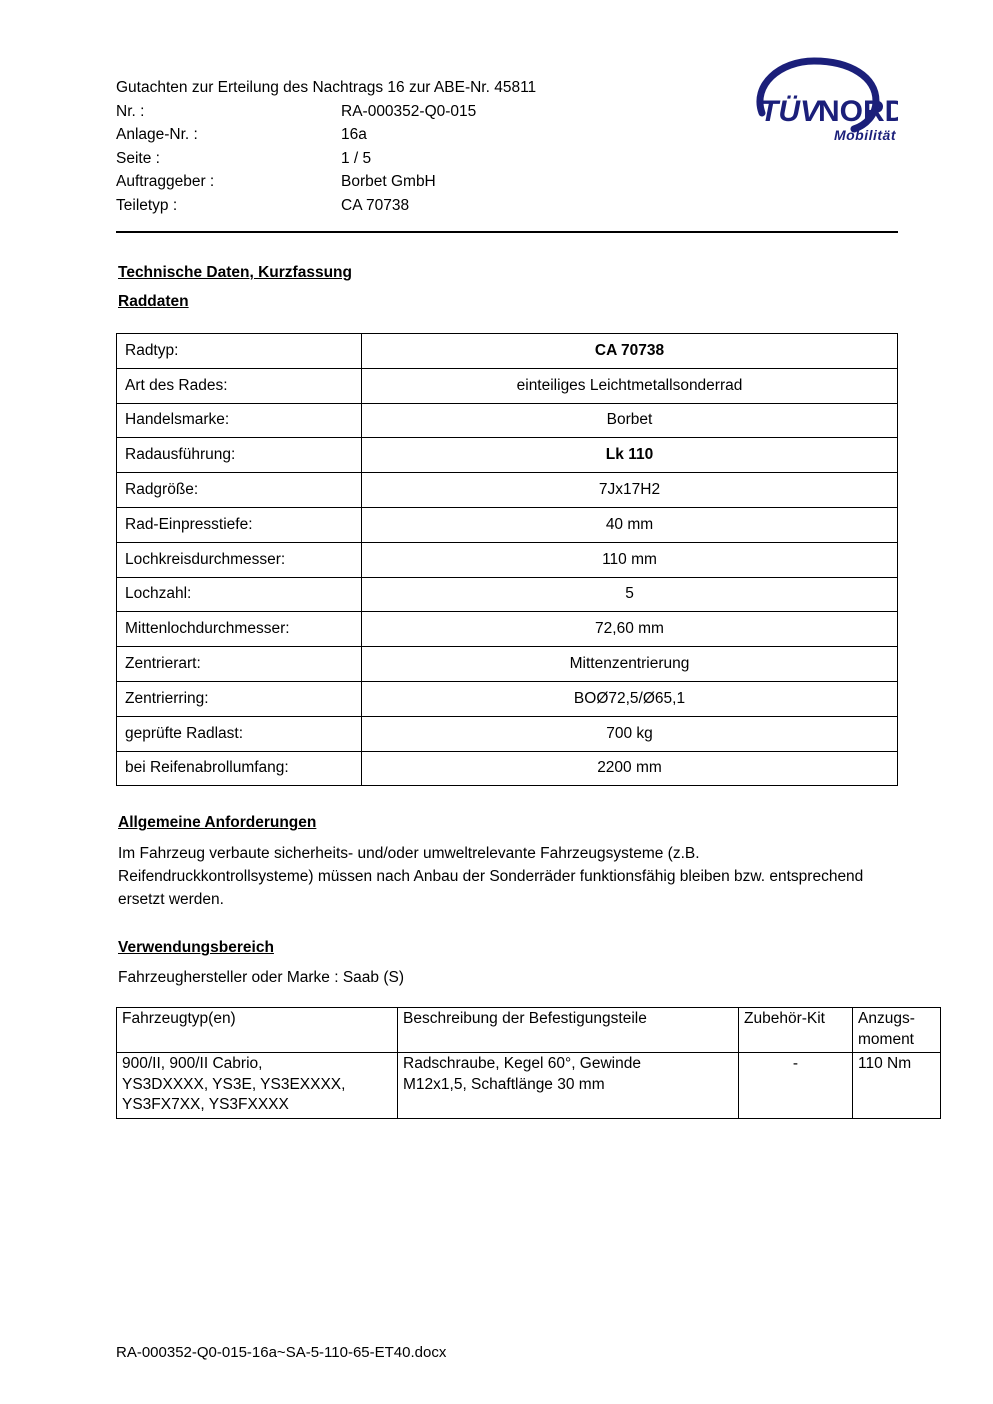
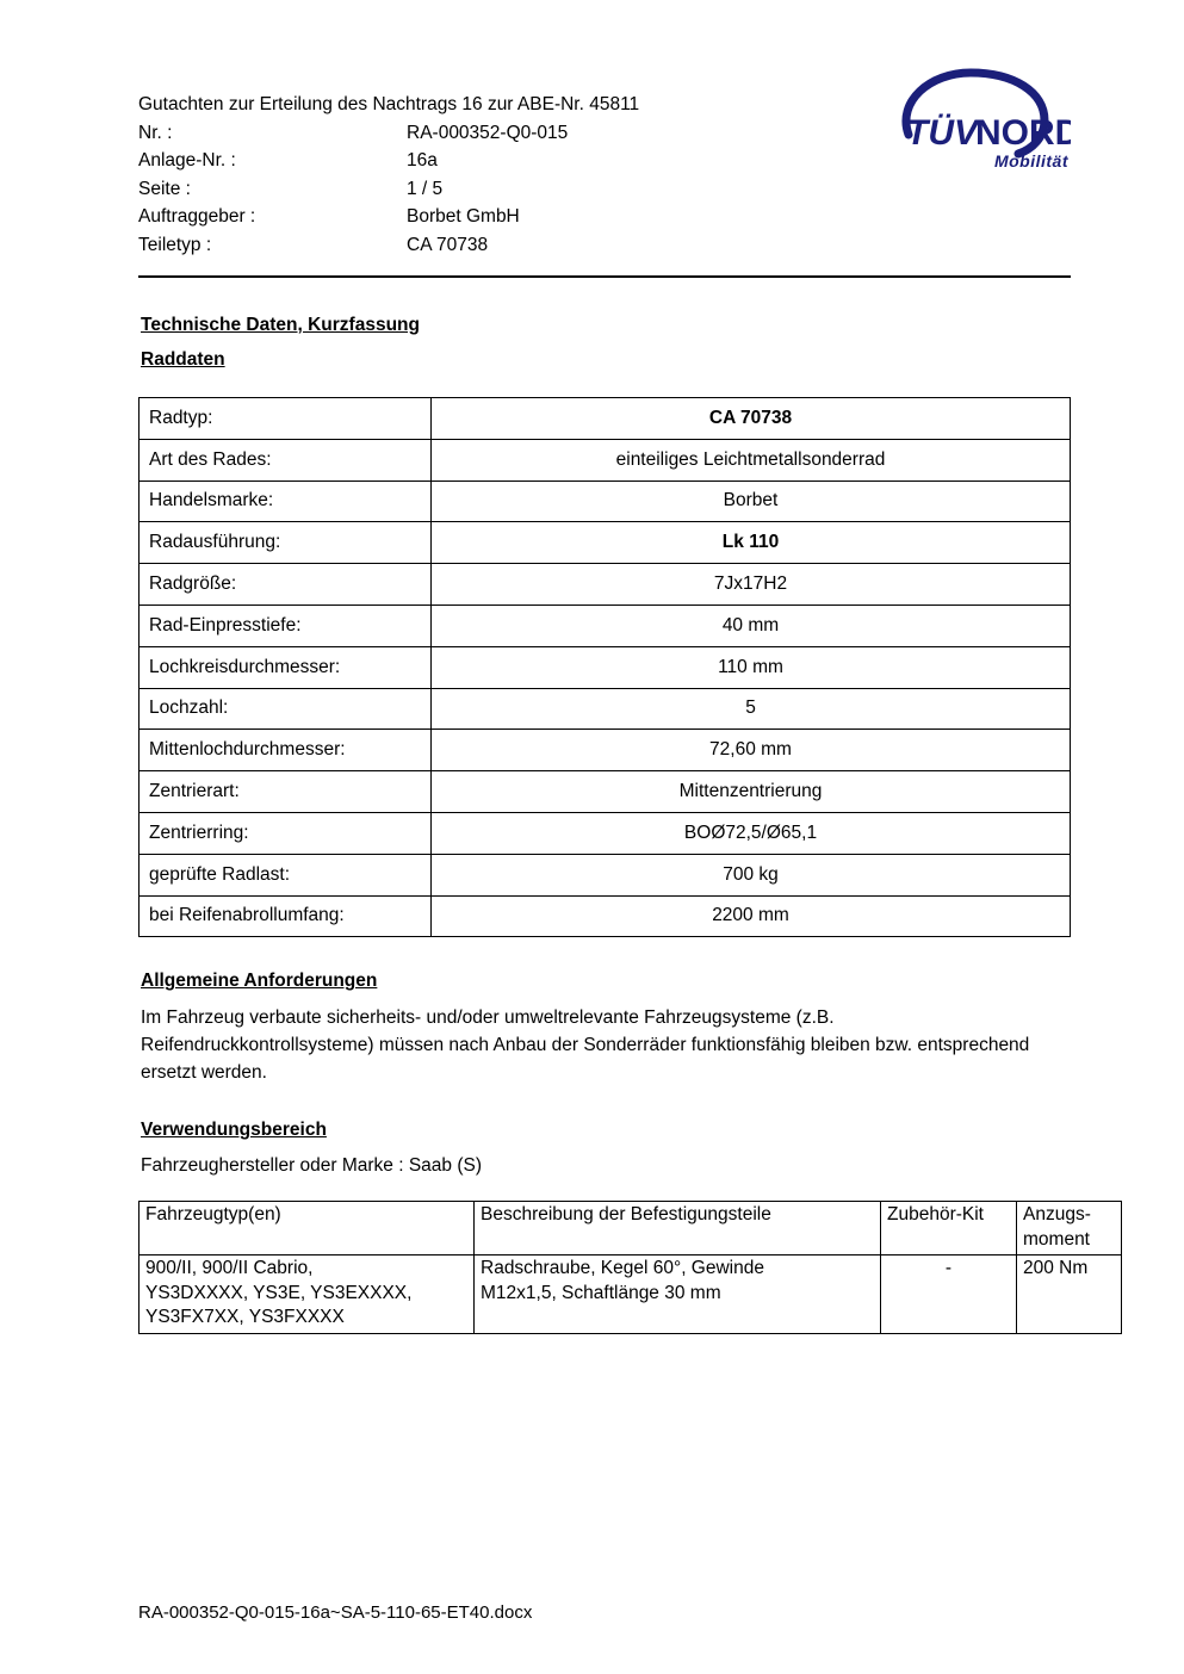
  Gutachten zur Erteilung des Nachtrags 16 zur ABE-Nr. 45811
  Nr. :
  RA-000352-Q0-015
  Anlage-Nr. :
  16a
  Seite :
  1 / 5
  Auftraggeber :
  Borbet GmbH
  Teiletyp :
  CA 70738
  TÜV
  NORD
  Mobilität
  Technische Daten, Kurzfassung
  Raddaten
  Radtyp:	CA 70738
  Art des Rades:	einteiliges Leichtmetallsonderrad
  Handelsmarke:	Borbet
  Radausführung:	Lk 110
  Radgröße:	7Jx17H2
  Rad-Einpresstiefe:	40 mm
  Lochkreisdurchmesser:	110 mm
  Lochzahl:	5
  Mittenlochdurchmesser:	72,60 mm
  Zentrierart:	Mittenzentrierung
  Zentrierring:	BOØ72,5/Ø65,1
  geprüfte Radlast:	700 kg
  bei Reifenabrollumfang:	2200 mm
  Allgemeine Anforderungen
  Im Fahrzeug verbaute sicherheits- und/oder umweltrelevante Fahrzeugsysteme (z.B. Reifendruckkontrollsysteme) müssen nach Anbau der Sonderräder funktionsfähig bleiben bzw. entsprechend ersetzt werden.
  Verwendungsbereich
  Fahrzeughersteller oder Marke : Saab (S)
  Fahrzeugtyp(en)	Beschreibung der Befestigungsteile	Zubehör-Kit	Anzugs- moment
- 900/II, 900/II Cabrio, YS3DXXXX, YS3E, YS3EXXXX, YS3FX7XX, YS3FXXXX	Radschraube, Kegel 60°, Gewinde M12x1,5, Schaftlänge 30 mm	-	110 Nm
+ 900/II, 900/II Cabrio, YS3DXXXX, YS3E, YS3EXXXX, YS3FX7XX, YS3FXXXX	Radschraube, Kegel 60°, Gewinde M12x1,5, Schaftlänge 30 mm	-	200 Nm
  RA-000352-Q0-015-16a~SA-5-110-65-ET40.docx
